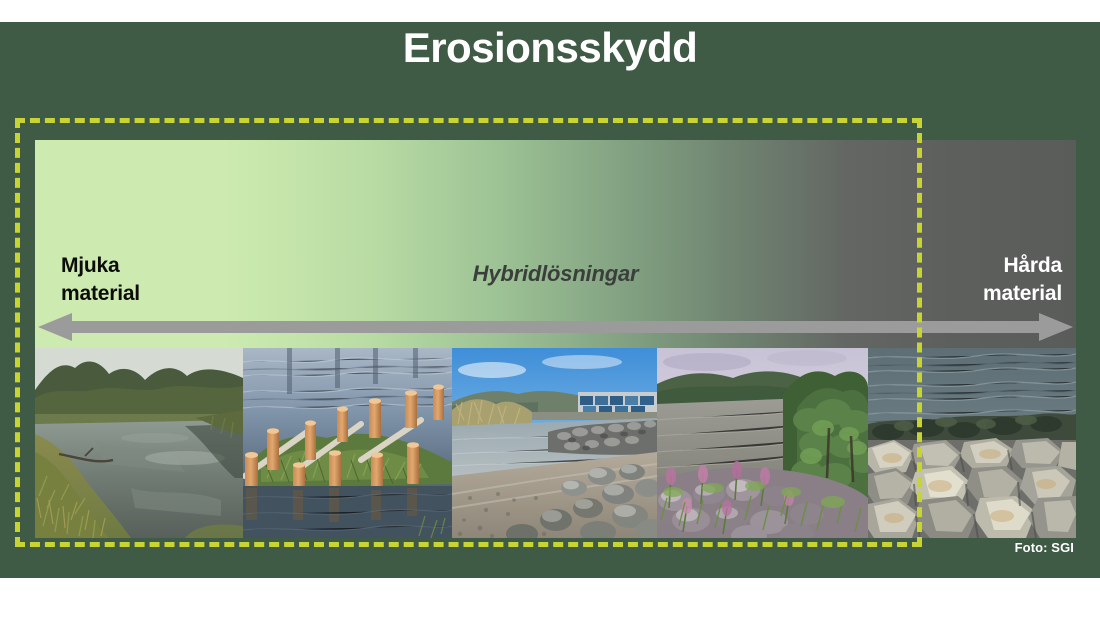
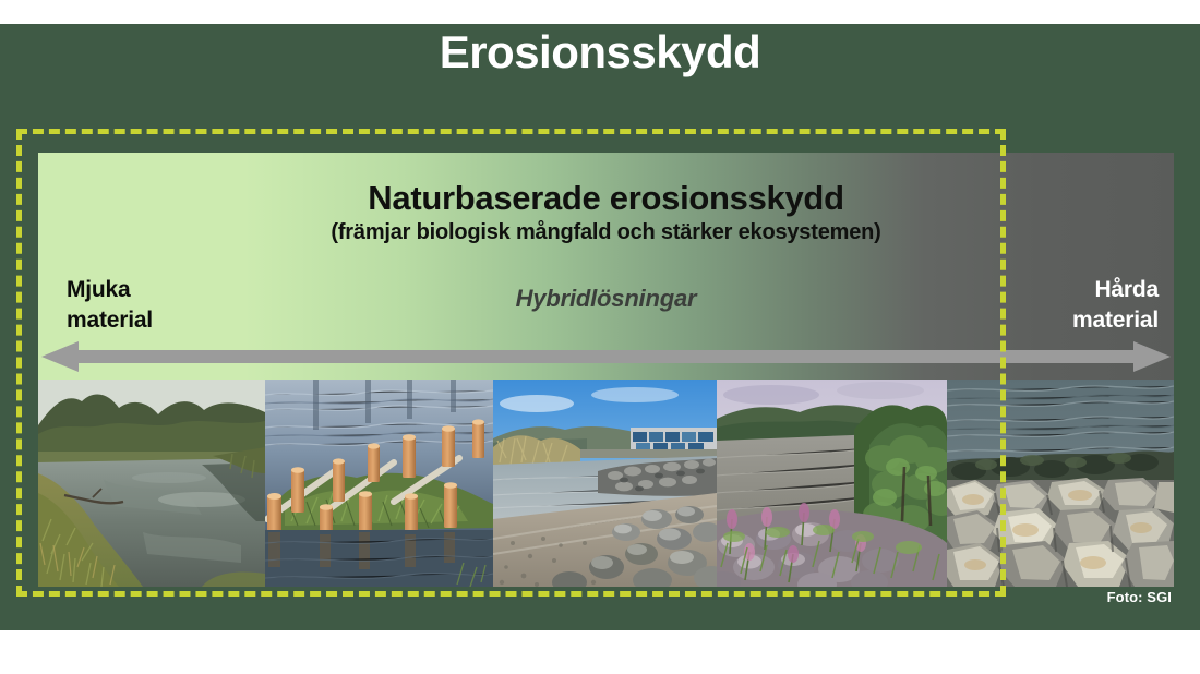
  Erosionsskydd
+ Naturbaserade erosionsskydd
+ (främjar biologisk mångfald och stärker ekosystemen)
  Mjuka
  material
  Hybridlösningar
  Hårda
  material
  Foto: SGI
